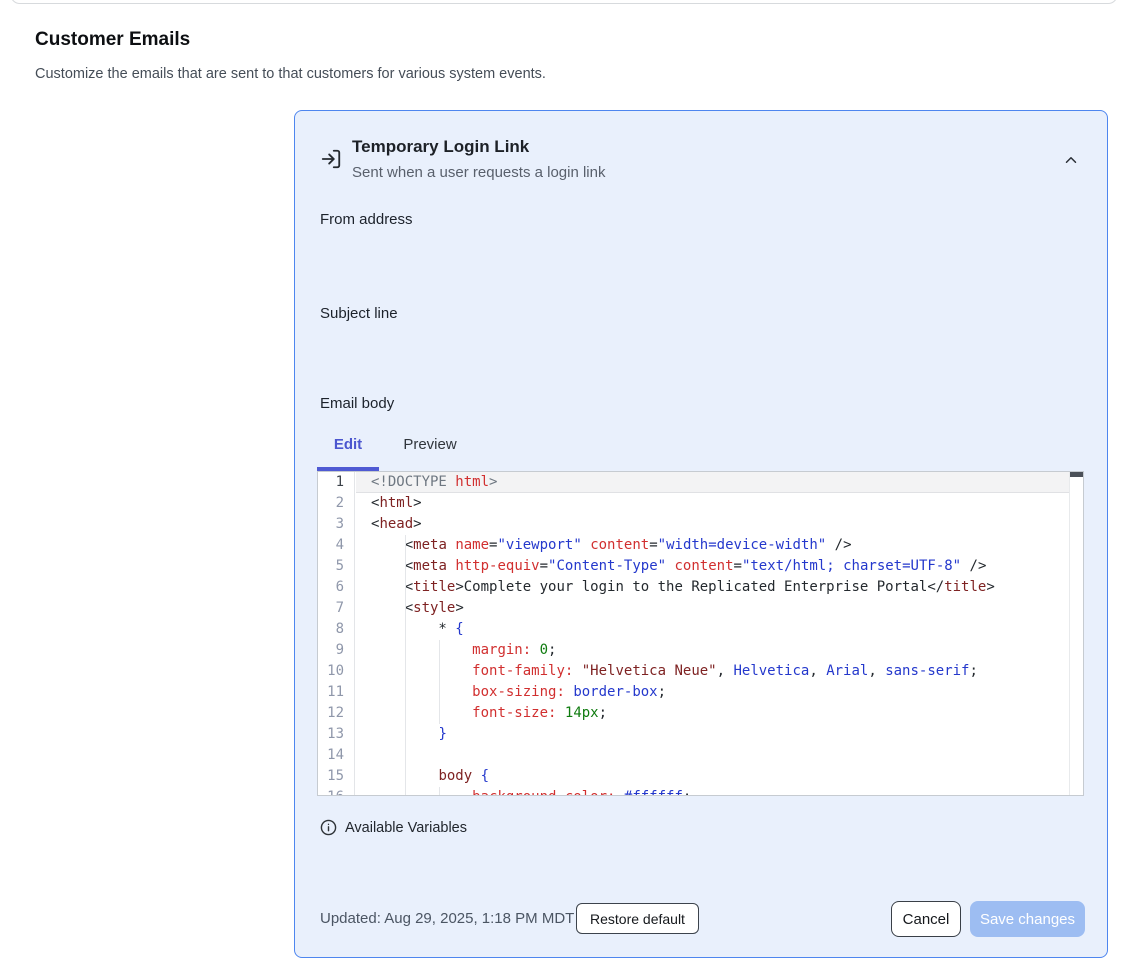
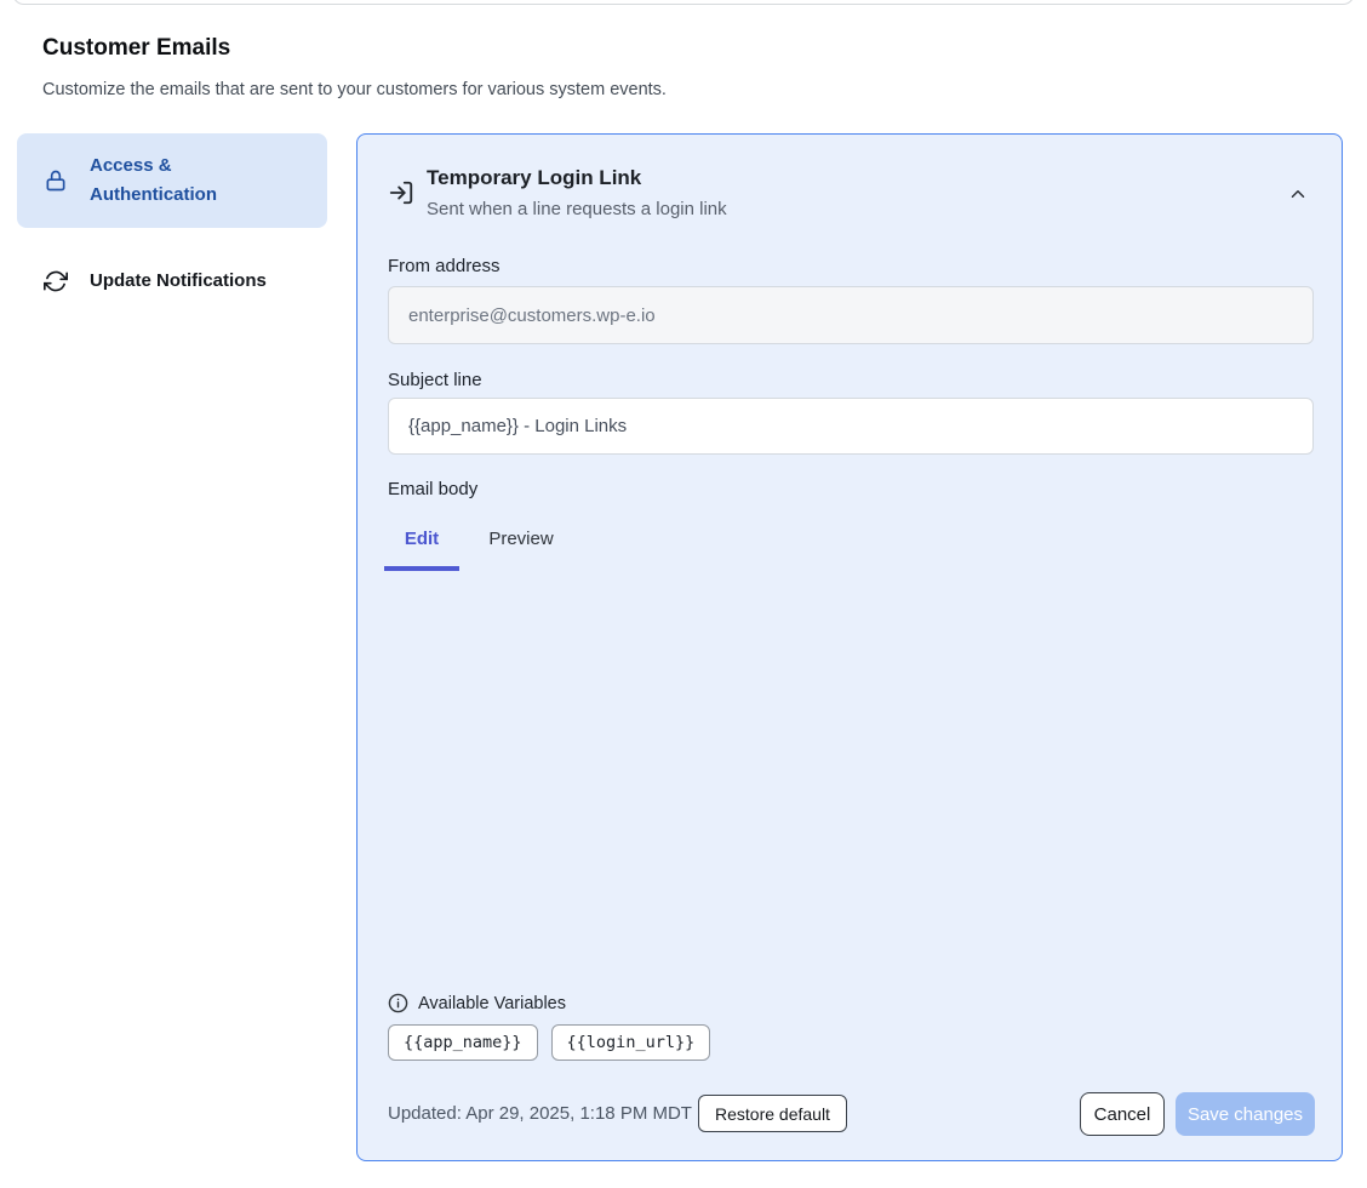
  Customer Emails
- Customize the emails that are sent to that customers for various system events.
+ Customize the emails that are sent to your customers for various system events.
+ Access & Authentication
+ Update Notifications
  Temporary Login Link
- Sent when a user requests a login link
+ Sent when a line requests a login link
  From address
+ enterprise@customers.wp-e.io
  Subject line
+ {{app_name}} - Login Links
  Email body
  Edit
  Preview
- 1
- 2
- 3
- 4
- 5
- 6
- 7
- 8
- 9
- 10
- 11
- 12
- 13
- 14
- 15
- <!DOCTYPE html>
- <html>
- <head>
- <meta name="viewport" content="width=device-width" />
- <meta http-equiv="Content-Type" content="text/html; charset=UTF-8" />
- <title>Complete your login to the Replicated Enterprise Portal</title>
- <style>
- * {
- margin: 0;
- font-family: "Helvetica Neue", Helvetica, Arial, sans-serif;
- box-sizing: border-box;
- font-size: 14px;
- }
- body {
  Available Variables
+ {{app_name}}
+ {{login_url}}
- Updated: Aug 29, 2025, 1:18 PM MDT
+ Updated: Apr 29, 2025, 1:18 PM MDT
  Restore default
  Cancel
  Save changes
